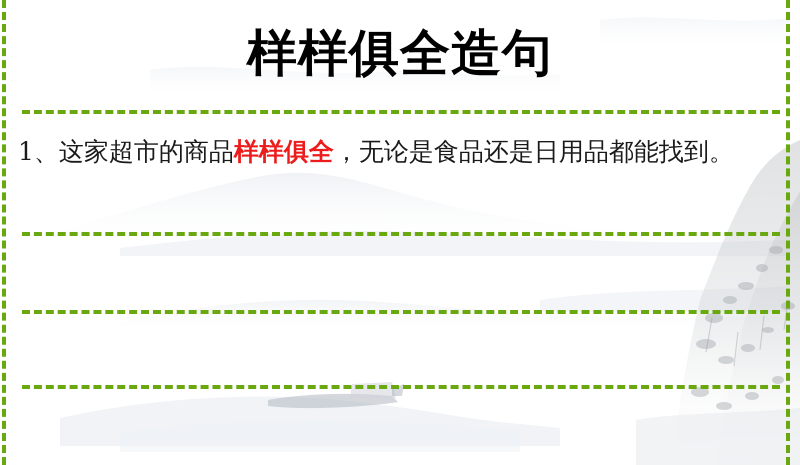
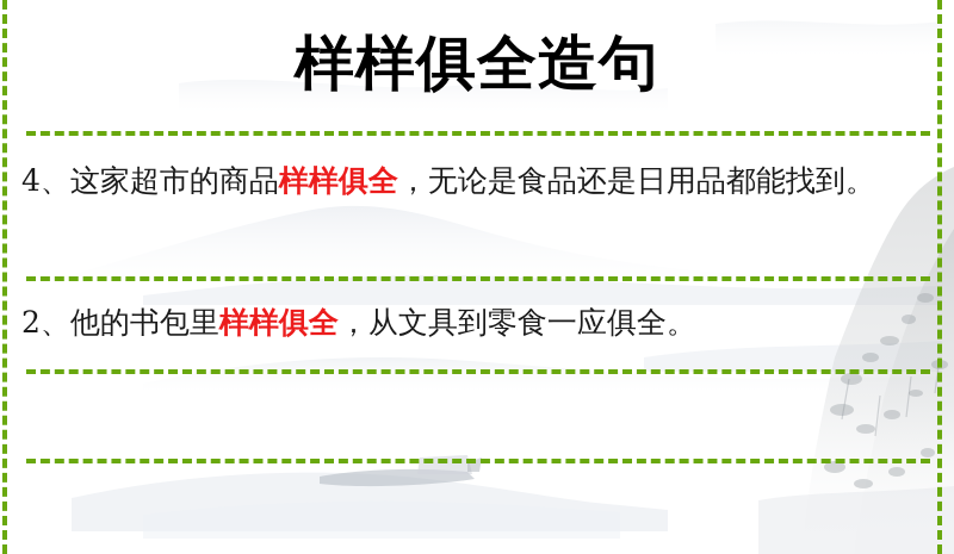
  样样俱全造句
- 1、这家超市的商品样样俱全，无论是食品还是日用品都能找到。
+ 4、这家超市的商品样样俱全，无论是食品还是日用品都能找到。
+ 2、他的书包里样样俱全，从文具到零食一应俱全。
